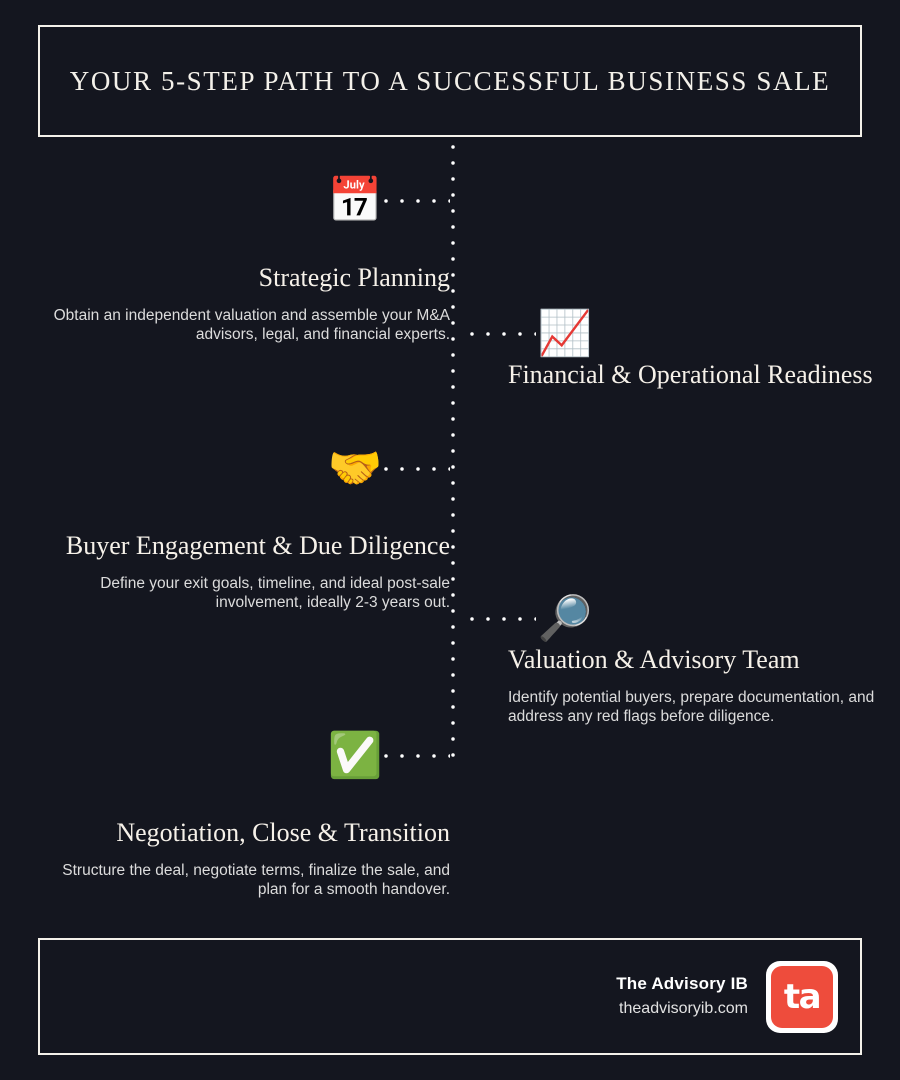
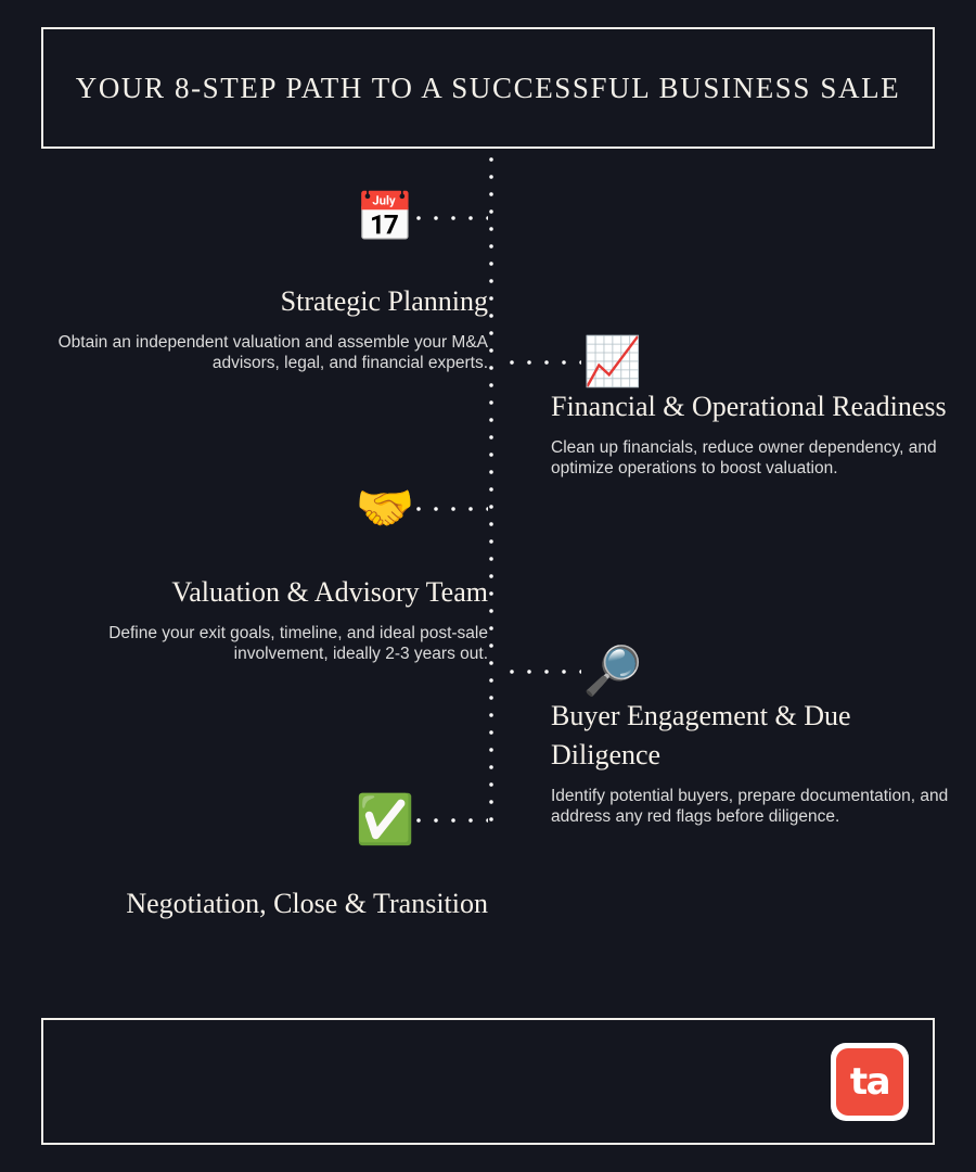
- YOUR 5-STEP PATH TO A SUCCESSFUL BUSINESS SALE
+ YOUR 8-STEP PATH TO A SUCCESSFUL BUSINESS SALE
  📅
  Strategic Planning
  Obtain an independent valuation and assemble your M&A advisors, legal, and financial experts.
  📈
  Financial & Operational Readiness
+ Clean up financials, reduce owner dependency, and optimize operations to boost valuation.
  🤝
- Buyer Engagement & Due Diligence
+ Valuation & Advisory Team
  Define your exit goals, timeline, and ideal post-sale involvement, ideally 2-3 years out.
  🔎
- Valuation & Advisory Team
+ Buyer Engagement & Due Diligence
  Identify potential buyers, prepare documentation, and address any red flags before diligence.
  ✅
  Negotiation, Close & Transition
- Structure the deal, negotiate terms, finalize the sale, and plan for a smooth handover.
- The Advisory IB
- theadvisoryib.com
  ta
